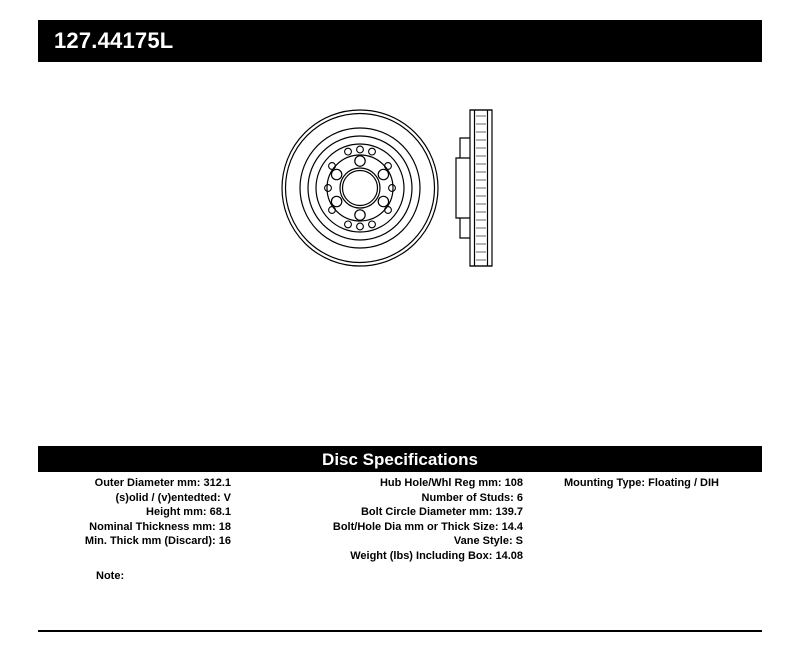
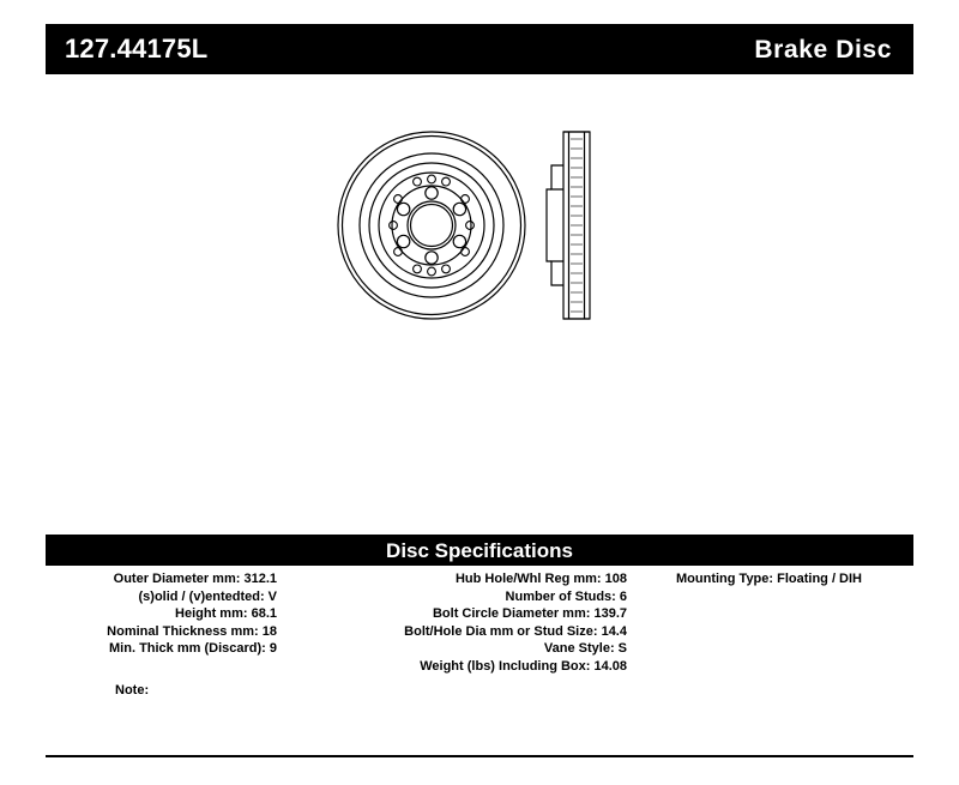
  127.44175L
+ Brake Disc
  Disc Specifications
  Outer Diameter mm: 312.1
  (s)olid / (v)entedted: V
  Height mm: 68.1
  Nominal Thickness mm: 18
- Min. Thick mm (Discard): 16
+ Min. Thick mm (Discard): 9
  Hub Hole/Whl Reg mm: 108
  Number of Studs: 6
  Bolt Circle Diameter mm: 139.7
- Bolt/Hole Dia mm or Thick Size: 14.4
+ Bolt/Hole Dia mm or Stud Size: 14.4
  Vane Style: S
  Weight (lbs) Including Box: 14.08
  Mounting Type: Floating / DIH
  Note:
